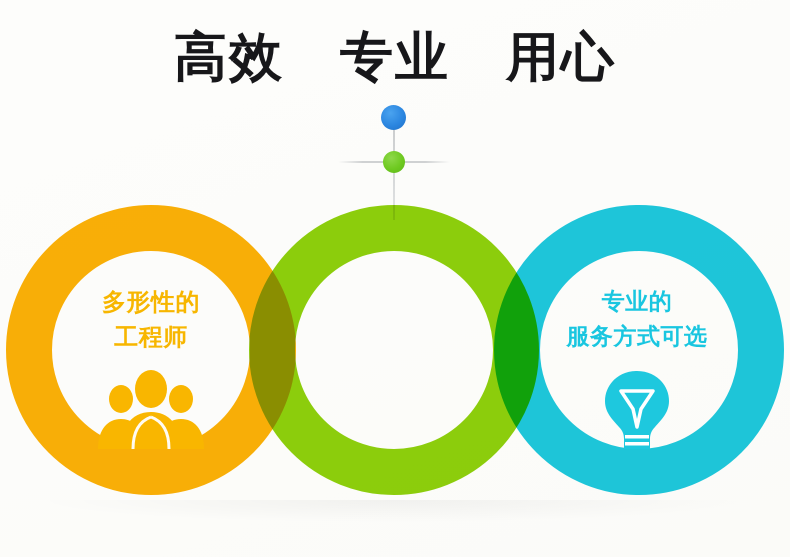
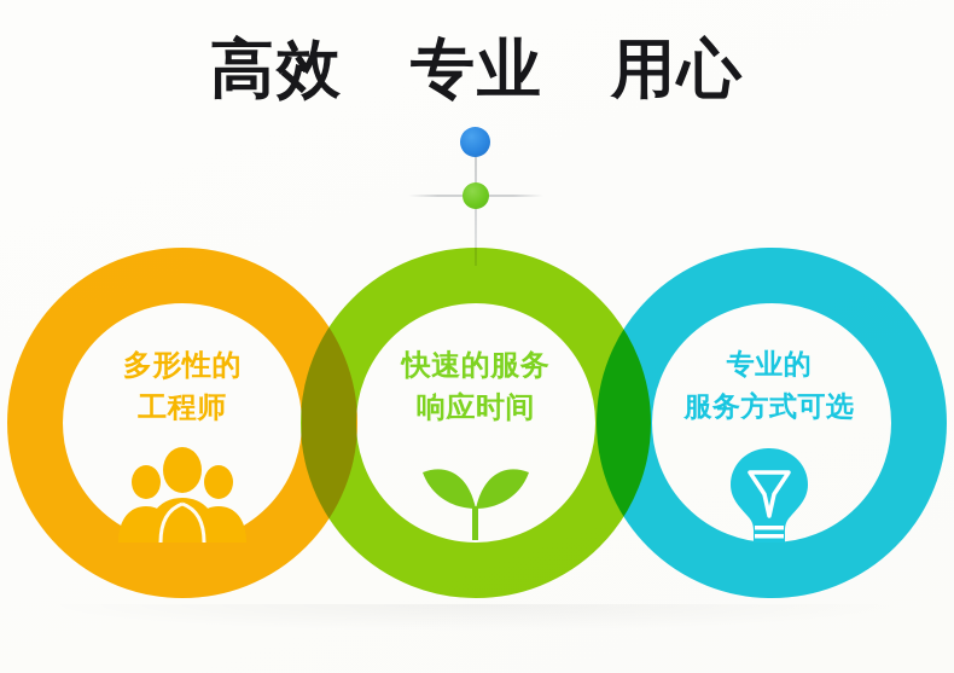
  高效 专业 用心
  多形性的
  工程师
+ 快速的服务
+ 响应时间
  专业的
  服务方式可选
